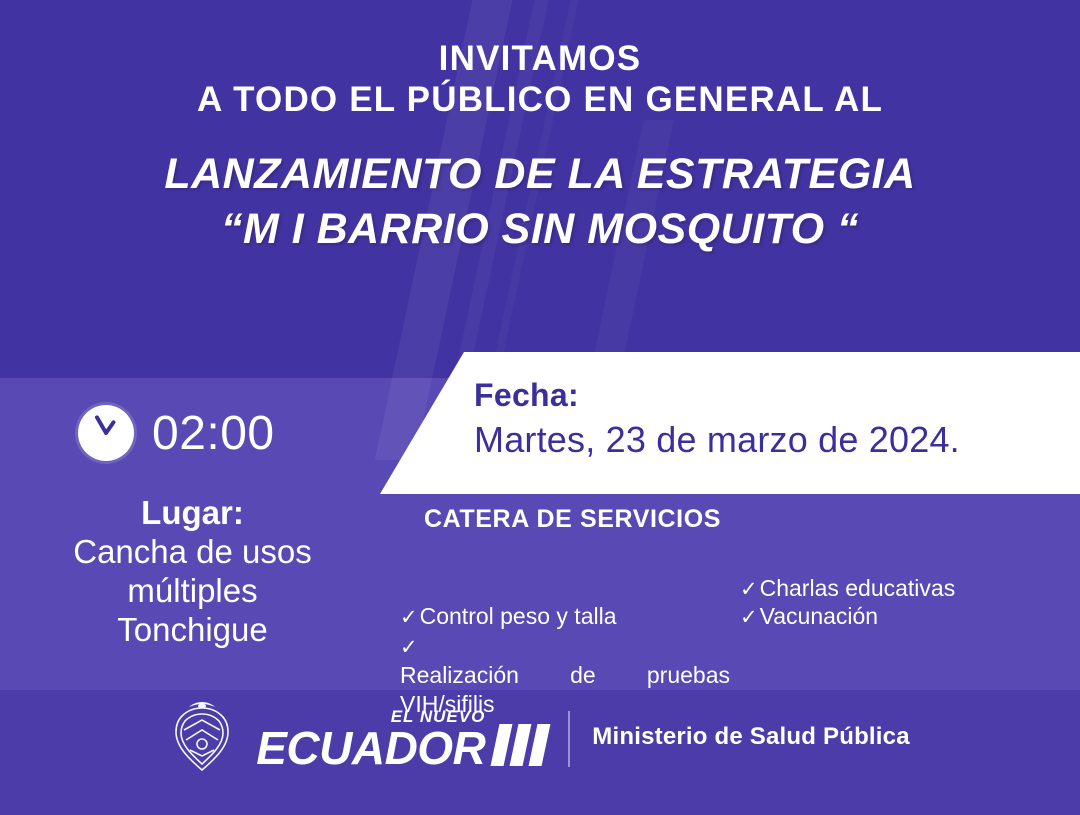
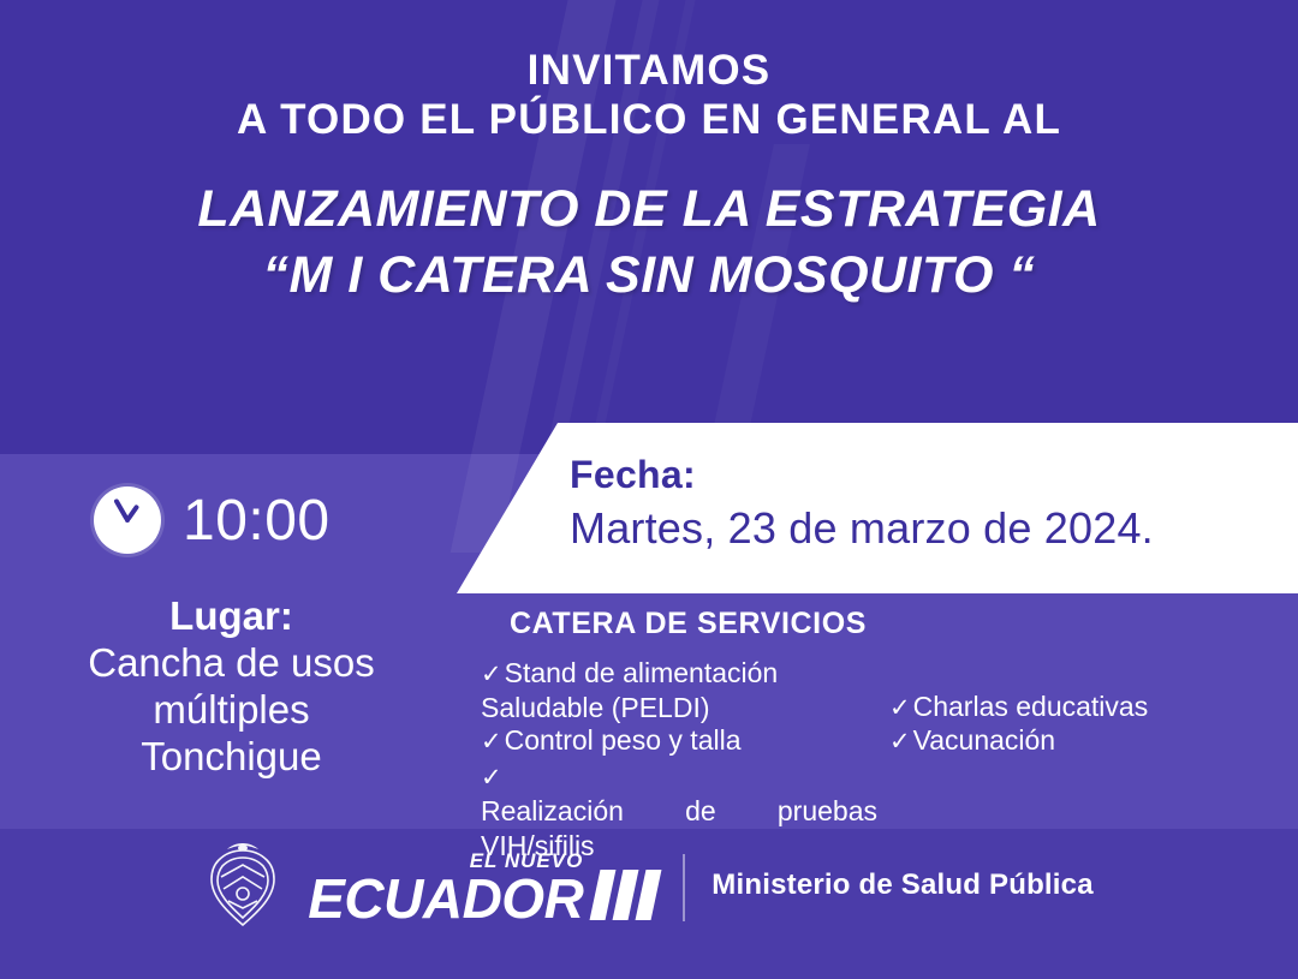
  INVITAMOS
  A TODO EL PÚBLICO EN GENERAL AL
  LANZAMIENTO DE LA ESTRATEGIA
- “M I BARRIO SIN MOSQUITO “
+ “M I CATERA SIN MOSQUITO “
  Fecha:
  Martes, 23 de marzo de 2024.
- 02:00
+ 10:00
  Lugar:
  Cancha de usos
  múltiples
  Tonchigue
  CATERA DE SERVICIOS
+ ✓Stand de alimentación Saludable (PELDI)
  ✓Charlas educativas
  ✓Control peso y talla
  ✓Vacunación
  ✓Realización de pruebas VIH/sifilis
  EL NUEVO
  ECUADOR
  Ministerio de Salud Pública
